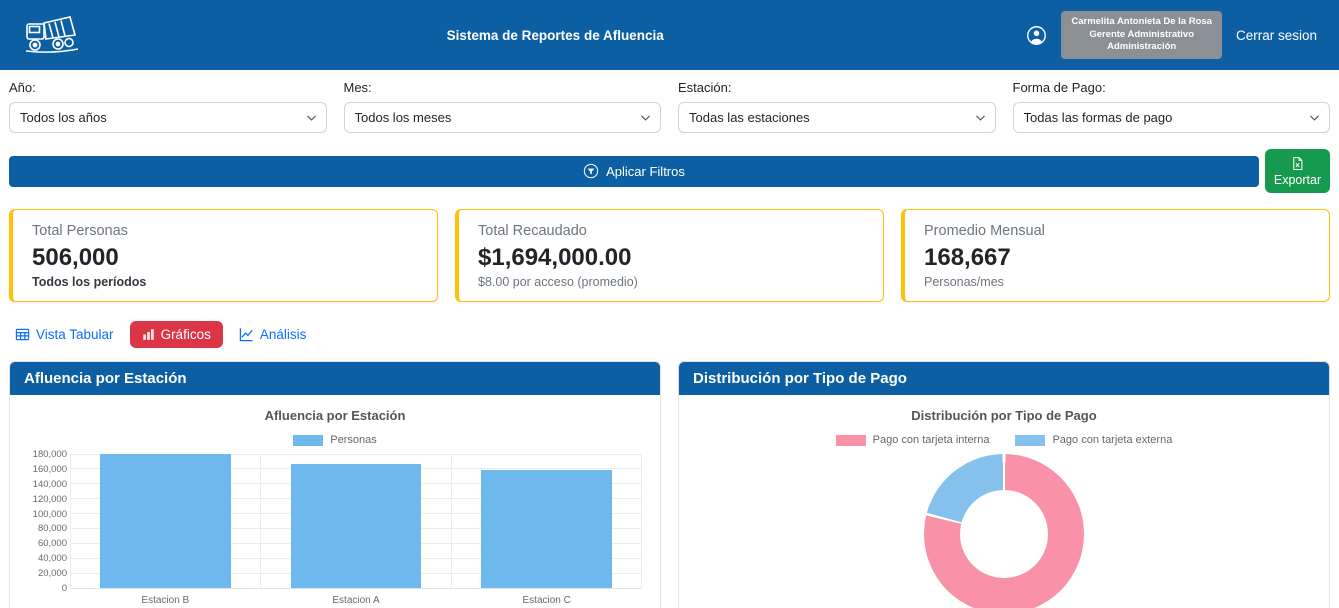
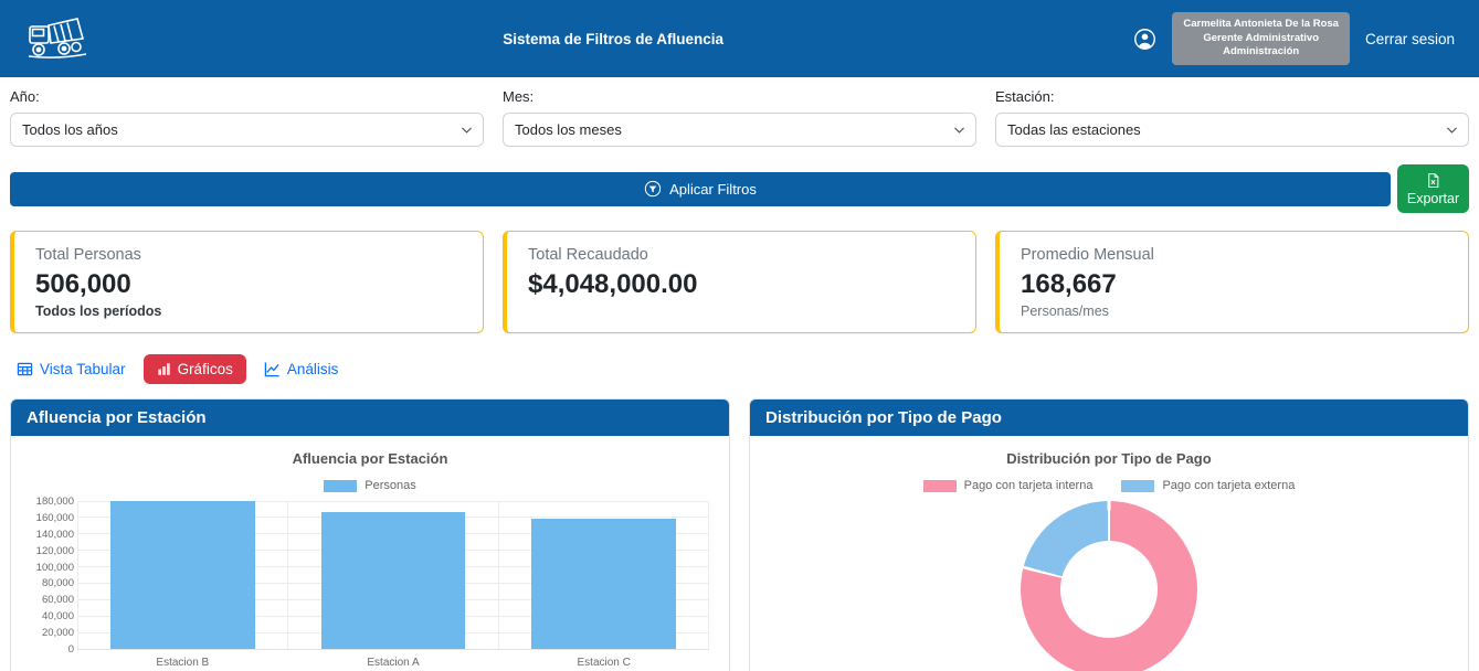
- Sistema de Reportes de Afluencia
+ Sistema de Filtros de Afluencia
  Carmelita Antonieta De la Rosa
  Gerente Administrativo
  Administración
  Cerrar sesion
  Año:
  Todos los años
  Mes:
  Todos los meses
  Estación:
  Todas las estaciones
- Forma de Pago:
- Todas las formas de pago
  Aplicar Filtros
  Exportar
  Total Personas
  506,000
  Todos los períodos
  Total Recaudado
- $1,694,000.00
+ $4,048,000.00
- $8.00 por acceso (promedio)
  Promedio Mensual
  168,667
  Personas/mes
  Vista Tabular
  Gráficos
  Análisis
  Afluencia por Estación
  Afluencia por Estación
  Personas
  0
  20,000
  40,000
  60,000
  80,000
  100,000
  120,000
  140,000
  160,000
  180,000
  Estacion B
  Estacion A
  Estacion C
  Distribución por Tipo de Pago
  Distribución por Tipo de Pago
  Pago con tarjeta interna
  Pago con tarjeta externa
